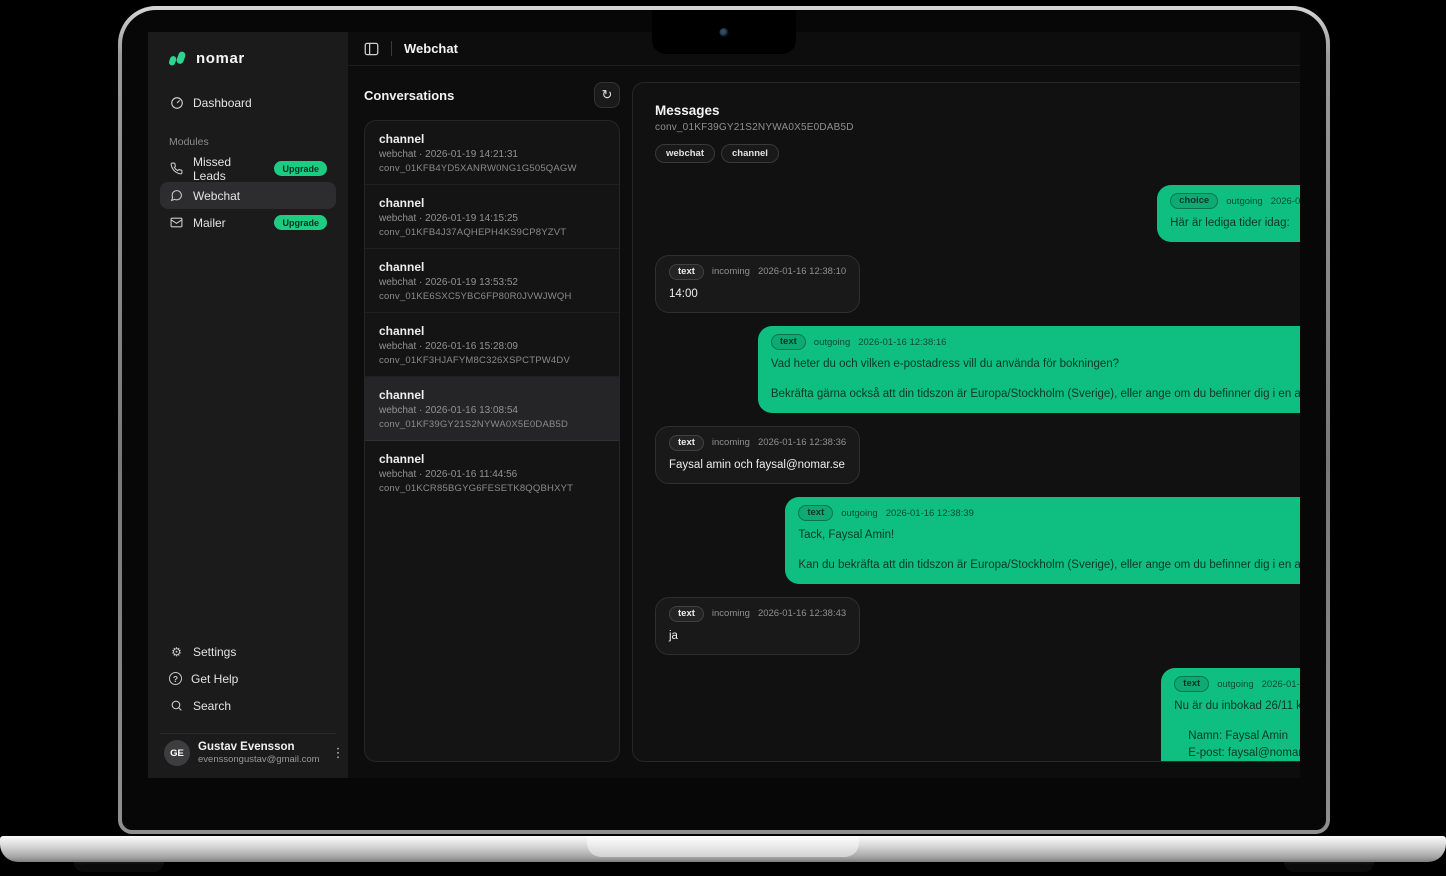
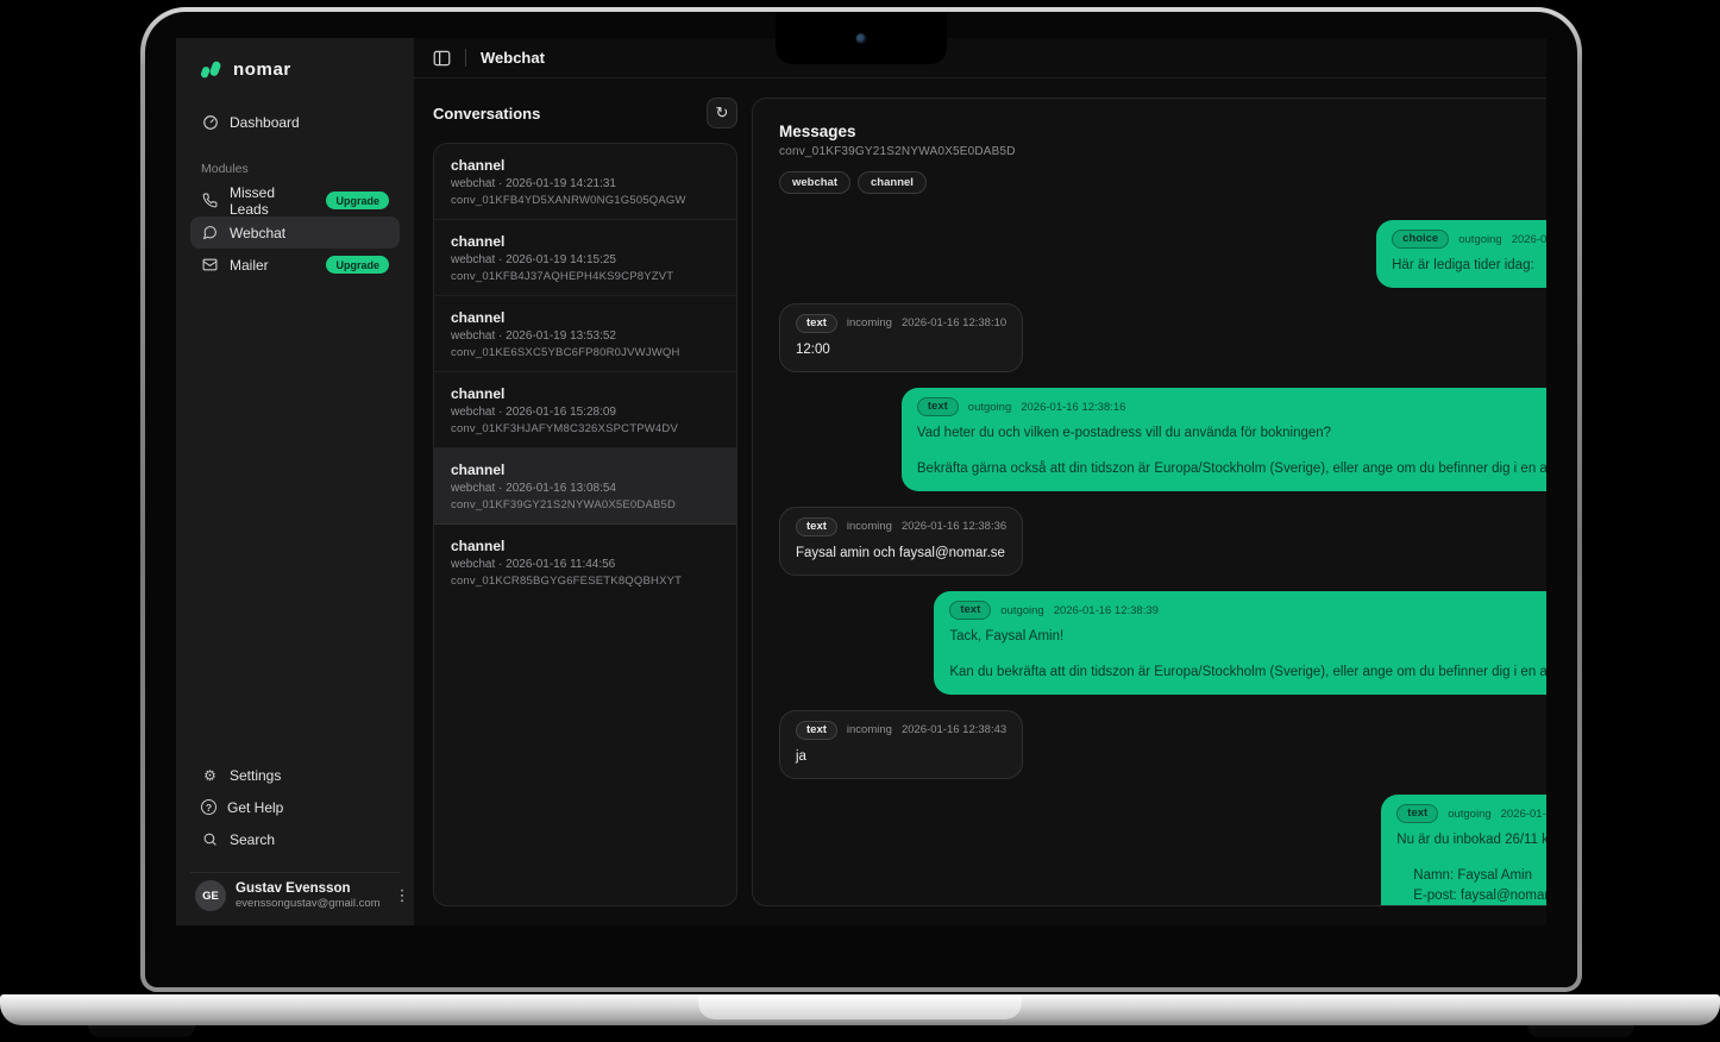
  nomar
  Dashboard
  Modules
  Missed Leads
  Upgrade
  Webchat
  Mailer
  Upgrade
  ⚙
  Settings
  ?
  Get Help
  Search
  GE
  Gustav Evensson
  evenssongustav@gmail.com
  ⋮
  Webchat
  Conversations
  ↻
  channel
  webchat · 2026-01-19 14:21:31
  conv_01KFB4YD5XANRW0NG1G505QAGW
  channel
  webchat · 2026-01-19 14:15:25
  conv_01KFB4J37AQHEPH4KS9CP8YZVT
  channel
  webchat · 2026-01-19 13:53:52
  conv_01KE6SXC5YBC6FP80R0JVWJWQH
  channel
  webchat · 2026-01-16 15:28:09
  conv_01KF3HJAFYM8C326XSPCTPW4DV
  channel
  webchat · 2026-01-16 13:08:54
  conv_01KF39GY21S2NYWA0X5E0DAB5D
  channel
  webchat · 2026-01-16 11:44:56
  conv_01KCR85BGYG6FESETK8QQBHXYT
  Messages
  conv_01KF39GY21S2NYWA0X5E0DAB5D
  webchat
  channel
  choice
  outgoing
  Här är lediga tider idag:
  text
  incoming
  2026-01-16 12:38:10
- 14:00
+ 12:00
  text
  outgoing
  2026-01-16 12:38:16
  Vad heter du och vilken e-postadress vill du använda för bokningen?
  Bekräfta gärna också att din tidszon är Europa/Stockholm (Sverige), eller ange om du befinner dig i en a
  text
  incoming
  2026-01-16 12:38:36
  Faysal amin och faysal@nomar.se
  text
  outgoing
  2026-01-16 12:38:39
  Tack, Faysal Amin!
  Kan du bekräfta att din tidszon är Europa/Stockholm (Sverige), eller ange om du befinner dig i en a
  text
  incoming
  2026-01-16 12:38:43
  ja
  text
  outgoing
  Nu är du inbokad 26/11 k
  Namn: Faysal Amin
  E-post: faysal@nomar
